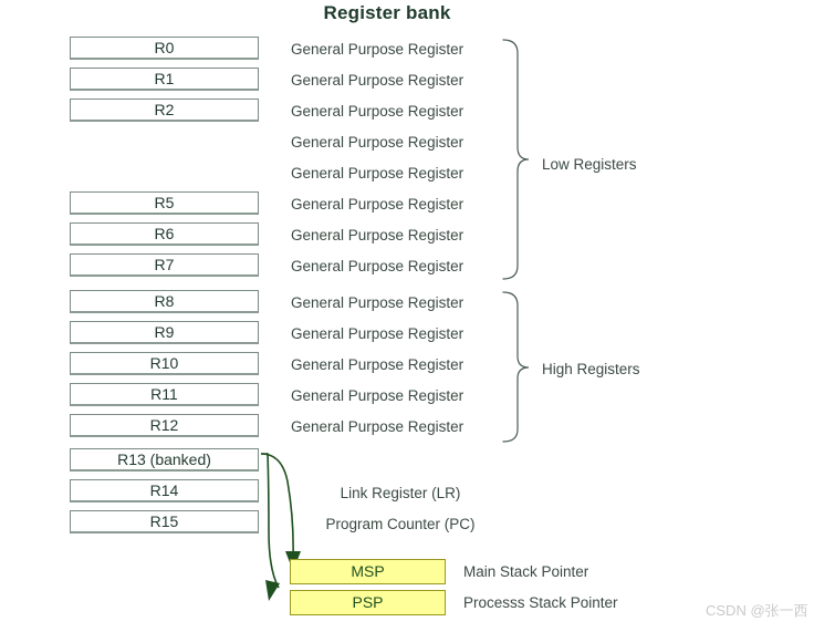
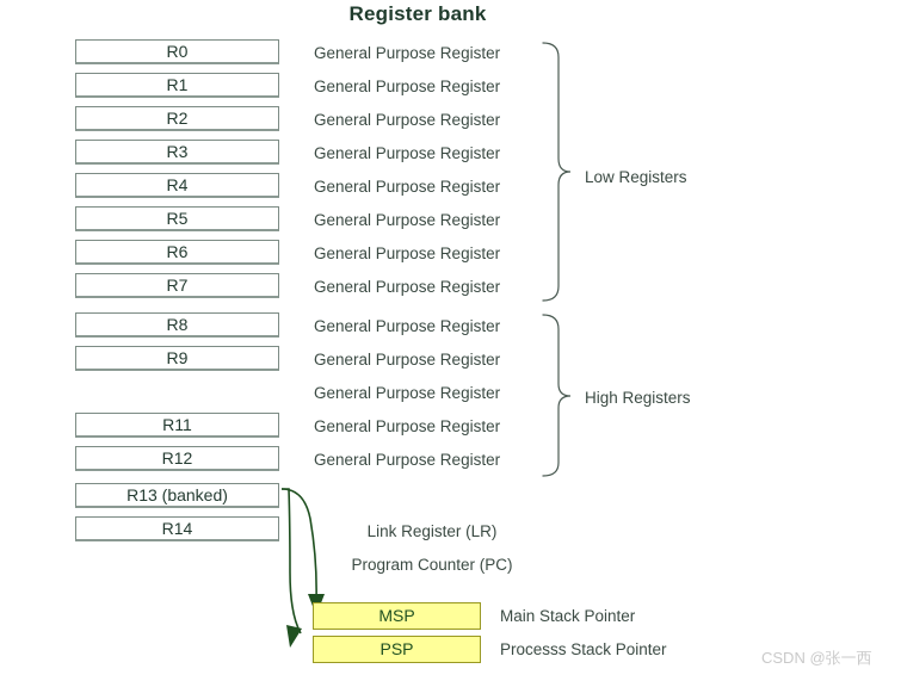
  Register bank
  R0
  R1
  R2
+ R3
+ R4
  R5
  R6
  R7
  R8
  R9
- R10
  R11
  R12
  R13 (banked)
  R14
- R15
  General Purpose Register
  General Purpose Register
  General Purpose Register
  General Purpose Register
  General Purpose Register
  General Purpose Register
  General Purpose Register
  General Purpose Register
  General Purpose Register
  General Purpose Register
  General Purpose Register
  General Purpose Register
  General Purpose Register
  Link Register (LR)
  Program Counter (PC)
  Low Registers
  High Registers
  MSP
  PSP
  Main Stack Pointer
  Processs Stack Pointer
  CSDN @张一西
